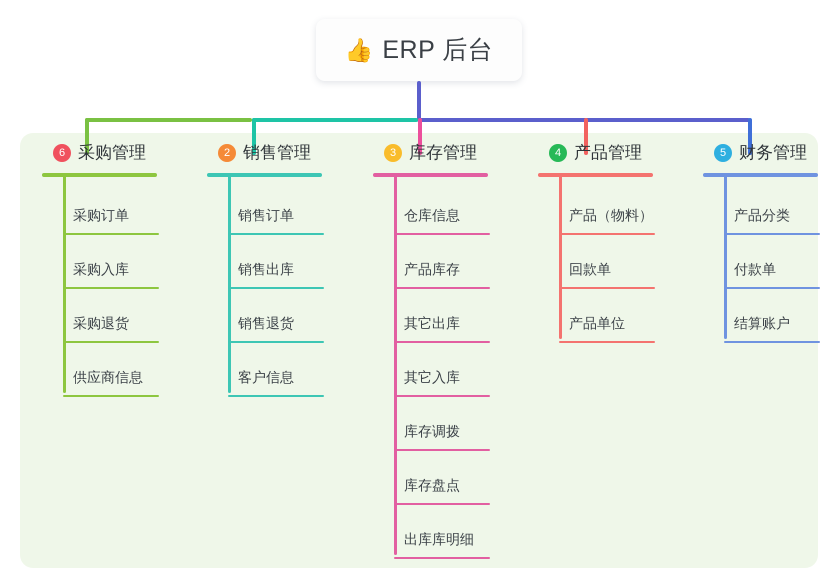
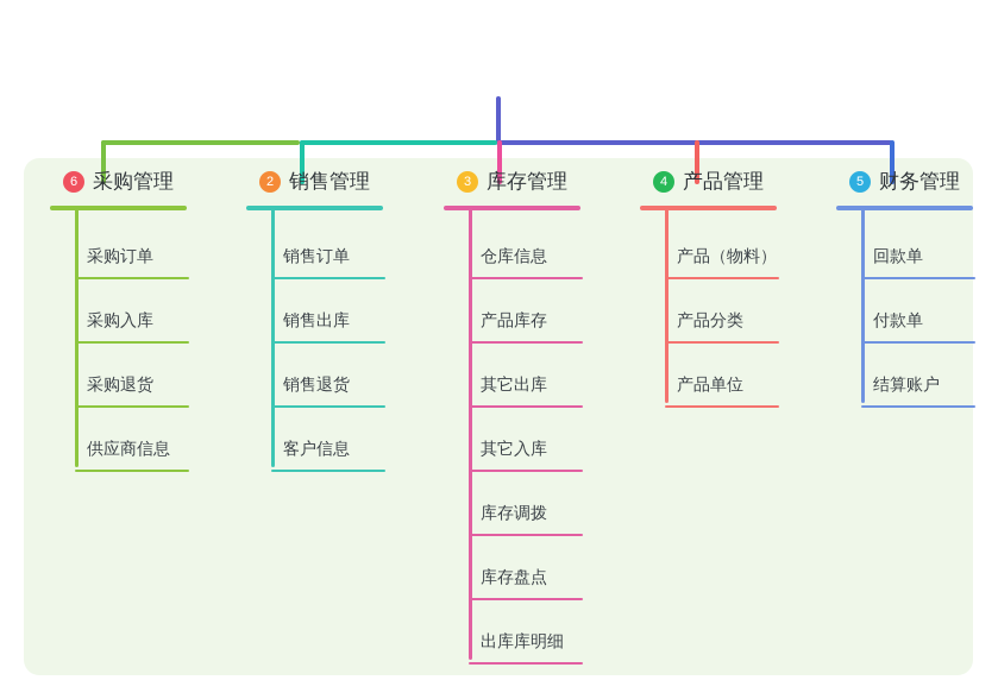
- 👍
- ERP 后台
  6
  采购管理
  采购订单
  采购入库
  采购退货
  供应商信息
  2
  销售管理
  销售订单
  销售出库
  销售退货
  客户信息
  3
  库存管理
  仓库信息
  产品库存
  其它出库
  其它入库
  库存调拨
  库存盘点
  出库库明细
  4
  产品管理
  产品（物料）
- 回款单
+ 产品分类
  产品单位
  5
  财务管理
- 产品分类
+ 回款单
  付款单
  结算账户
